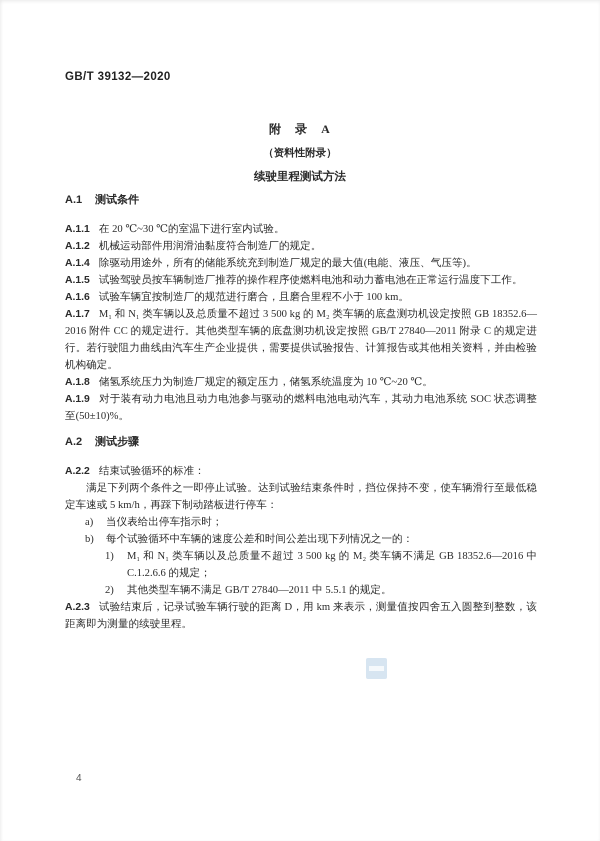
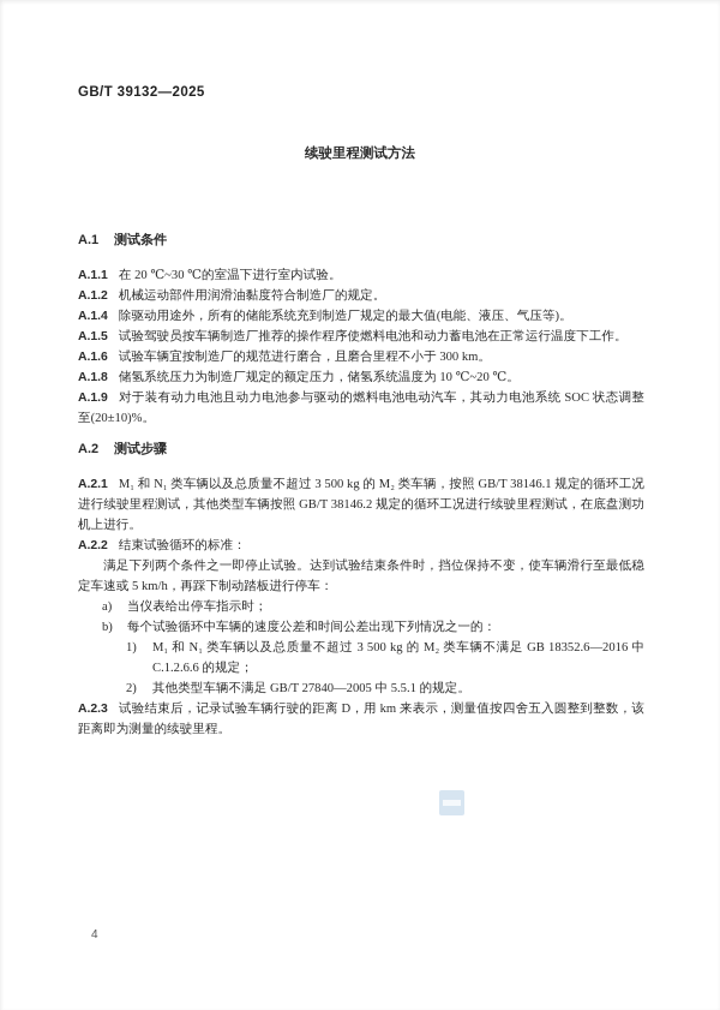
- GB/T 39132—2020
+ GB/T 39132—2025
- 附 录 A
- （资料性附录）
  续驶里程测试方法
  A.1 测试条件
  A.1.1 在 20 ℃~30 ℃的室温下进行室内试验。
  A.1.2 机械运动部件用润滑油黏度符合制造厂的规定。
  A.1.4 除驱动用途外，所有的储能系统充到制造厂规定的最大值(电能、液压、气压等)。
  A.1.5 试验驾驶员按车辆制造厂推荐的操作程序使燃料电池和动力蓄电池在正常运行温度下工作。
- A.1.6 试验车辆宜按制造厂的规范进行磨合，且磨合里程不小于 100 km。
+ A.1.6 试验车辆宜按制造厂的规范进行磨合，且磨合里程不小于 300 km。
- A.1.7 M₁ 和 N₁ 类车辆以及总质量不超过 3 500 kg 的 M₂ 类车辆的底盘测功机设定按照 GB 18352.6—2016 附件 CC 的规定进行。其他类型车辆的底盘测功机设定按照 GB/T 27840—2011 附录 C 的规定进行。若行驶阻力曲线由汽车生产企业提供，需要提供试验报告、计算报告或其他相关资料，并由检验机构确定。
  A.1.8 储氢系统压力为制造厂规定的额定压力，储氢系统温度为 10 ℃~20 ℃。
- A.1.9 对于装有动力电池且动力电池参与驱动的燃料电池电动汽车，其动力电池系统 SOC 状态调整至(50±10)%。
+ A.1.9 对于装有动力电池且动力电池参与驱动的燃料电池电动汽车，其动力电池系统 SOC 状态调整至(20±10)%。
  A.2 测试步骤
+ A.2.1 M₁ 和 N₁ 类车辆以及总质量不超过 3 500 kg 的 M₂ 类车辆，按照 GB/T 38146.1 规定的循环工况进行续驶里程测试，其他类型车辆按照 GB/T 38146.2 规定的循环工况进行续驶里程测试，在底盘测功机上进行。
  A.2.2 结束试验循环的标准：
  满足下列两个条件之一即停止试验。达到试验结束条件时，挡位保持不变，使车辆滑行至最低稳定车速或 5 km/h，再踩下制动踏板进行停车：
  a) 当仪表给出停车指示时；
  b) 每个试验循环中车辆的速度公差和时间公差出现下列情况之一的：
  1) M₁ 和 N₁ 类车辆以及总质量不超过 3 500 kg 的 M₂ 类车辆不满足 GB 18352.6—2016 中 C.1.2.6.6 的规定；
- 2) 其他类型车辆不满足 GB/T 27840—2011 中 5.5.1 的规定。
+ 2) 其他类型车辆不满足 GB/T 27840—2005 中 5.5.1 的规定。
  A.2.3 试验结束后，记录试验车辆行驶的距离 D，用 km 来表示，测量值按四舍五入圆整到整数，该距离即为测量的续驶里程。
  4
